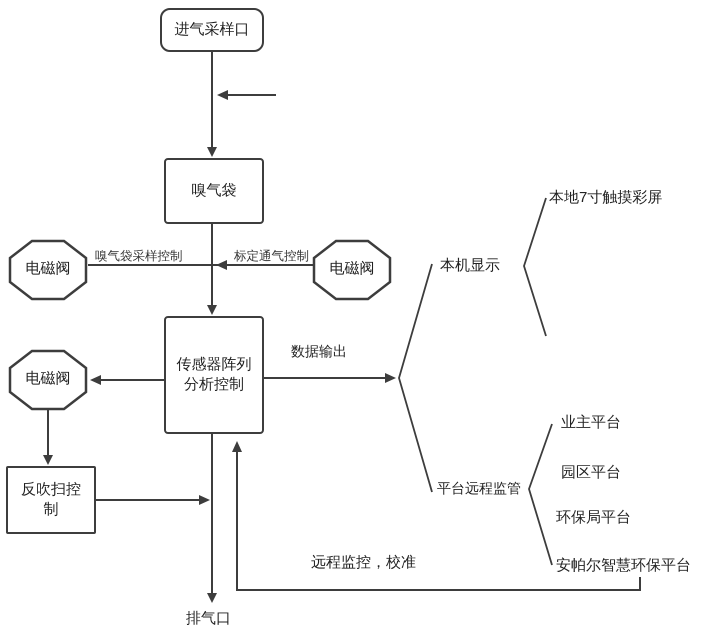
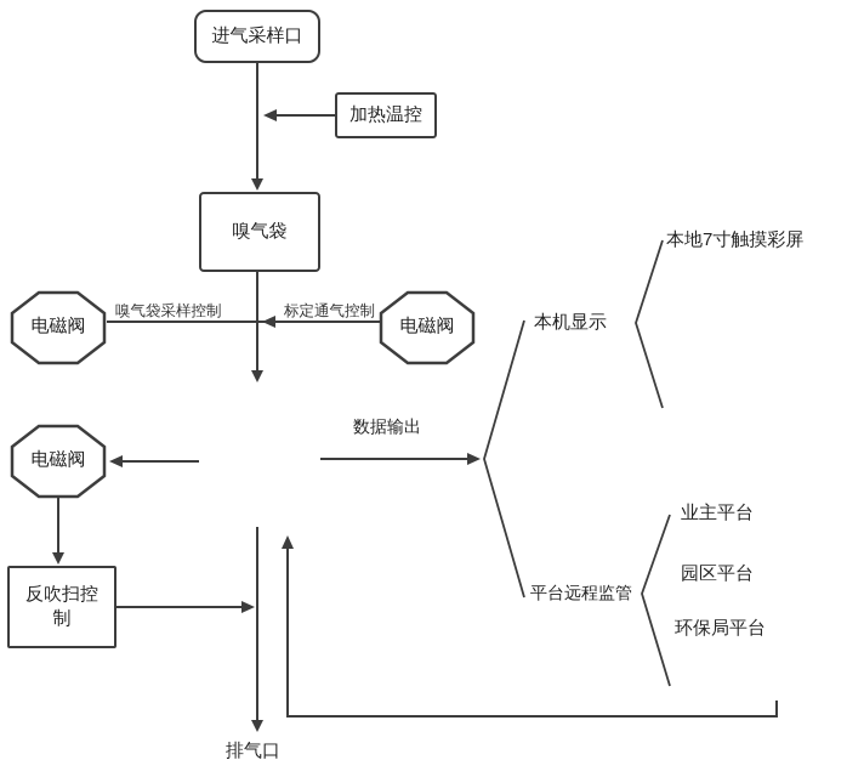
  进气采样口
+ 加热温控
  嗅气袋
- 传感器阵列分析控制
  反吹扫控制
  电磁阀
  电磁阀
  电磁阀
  嗅气袋采样控制
  标定通气控制
  数据输出
  本机显示
  本地7寸触摸彩屏
  平台远程监管
  业主平台
  园区平台
  环保局平台
- 安帕尔智慧环保平台
- 远程监控，校准
  排气口
